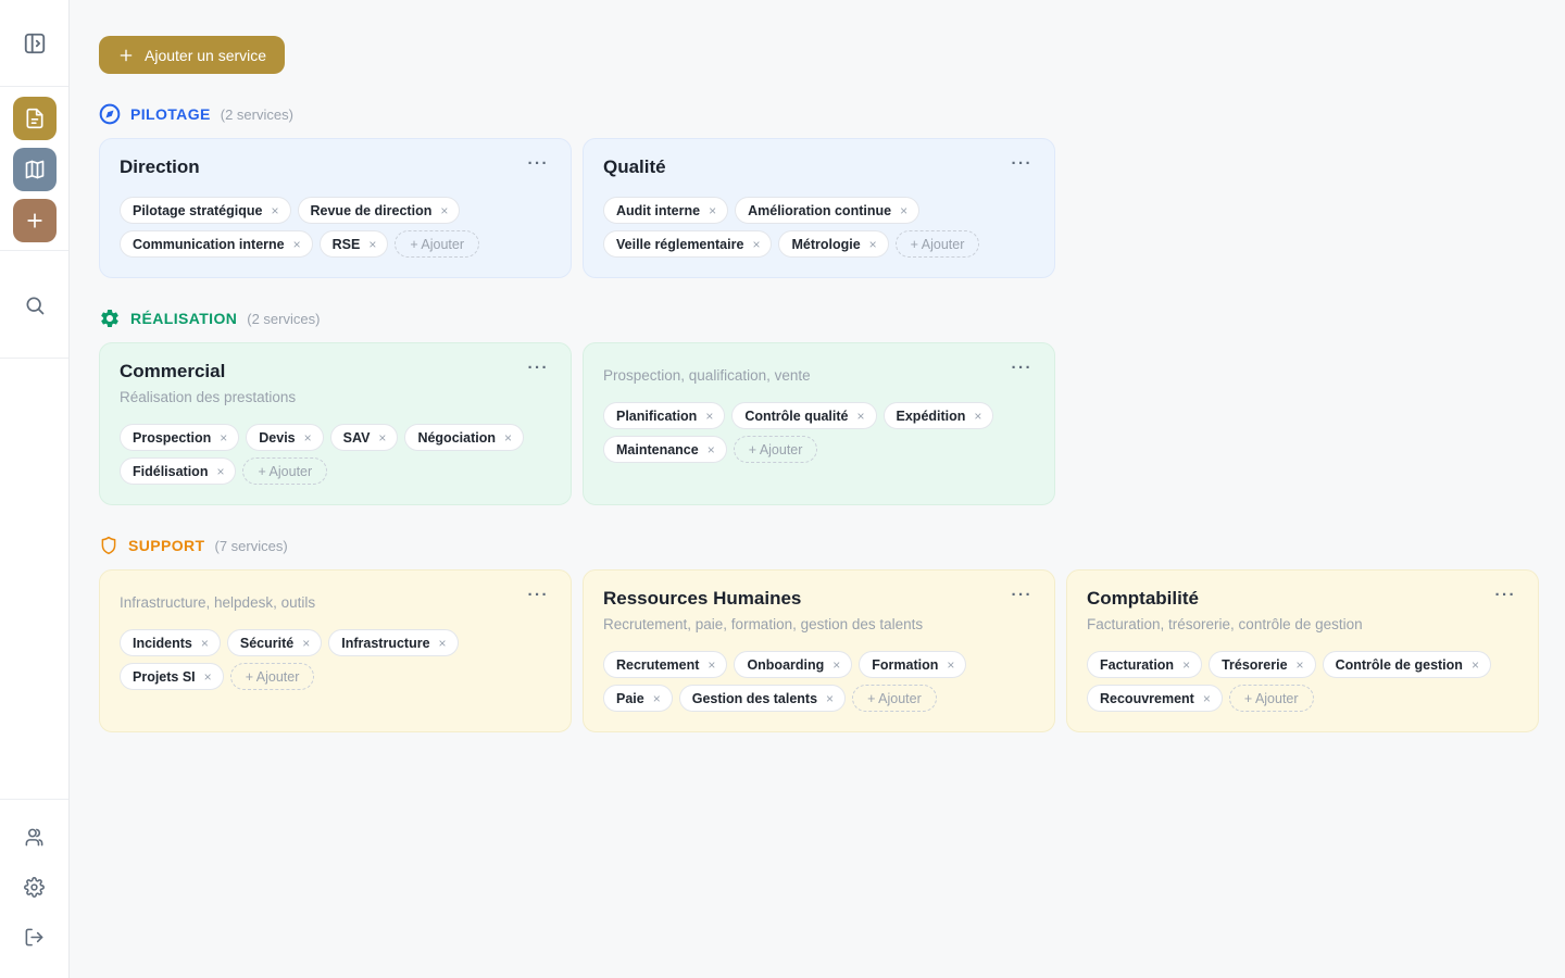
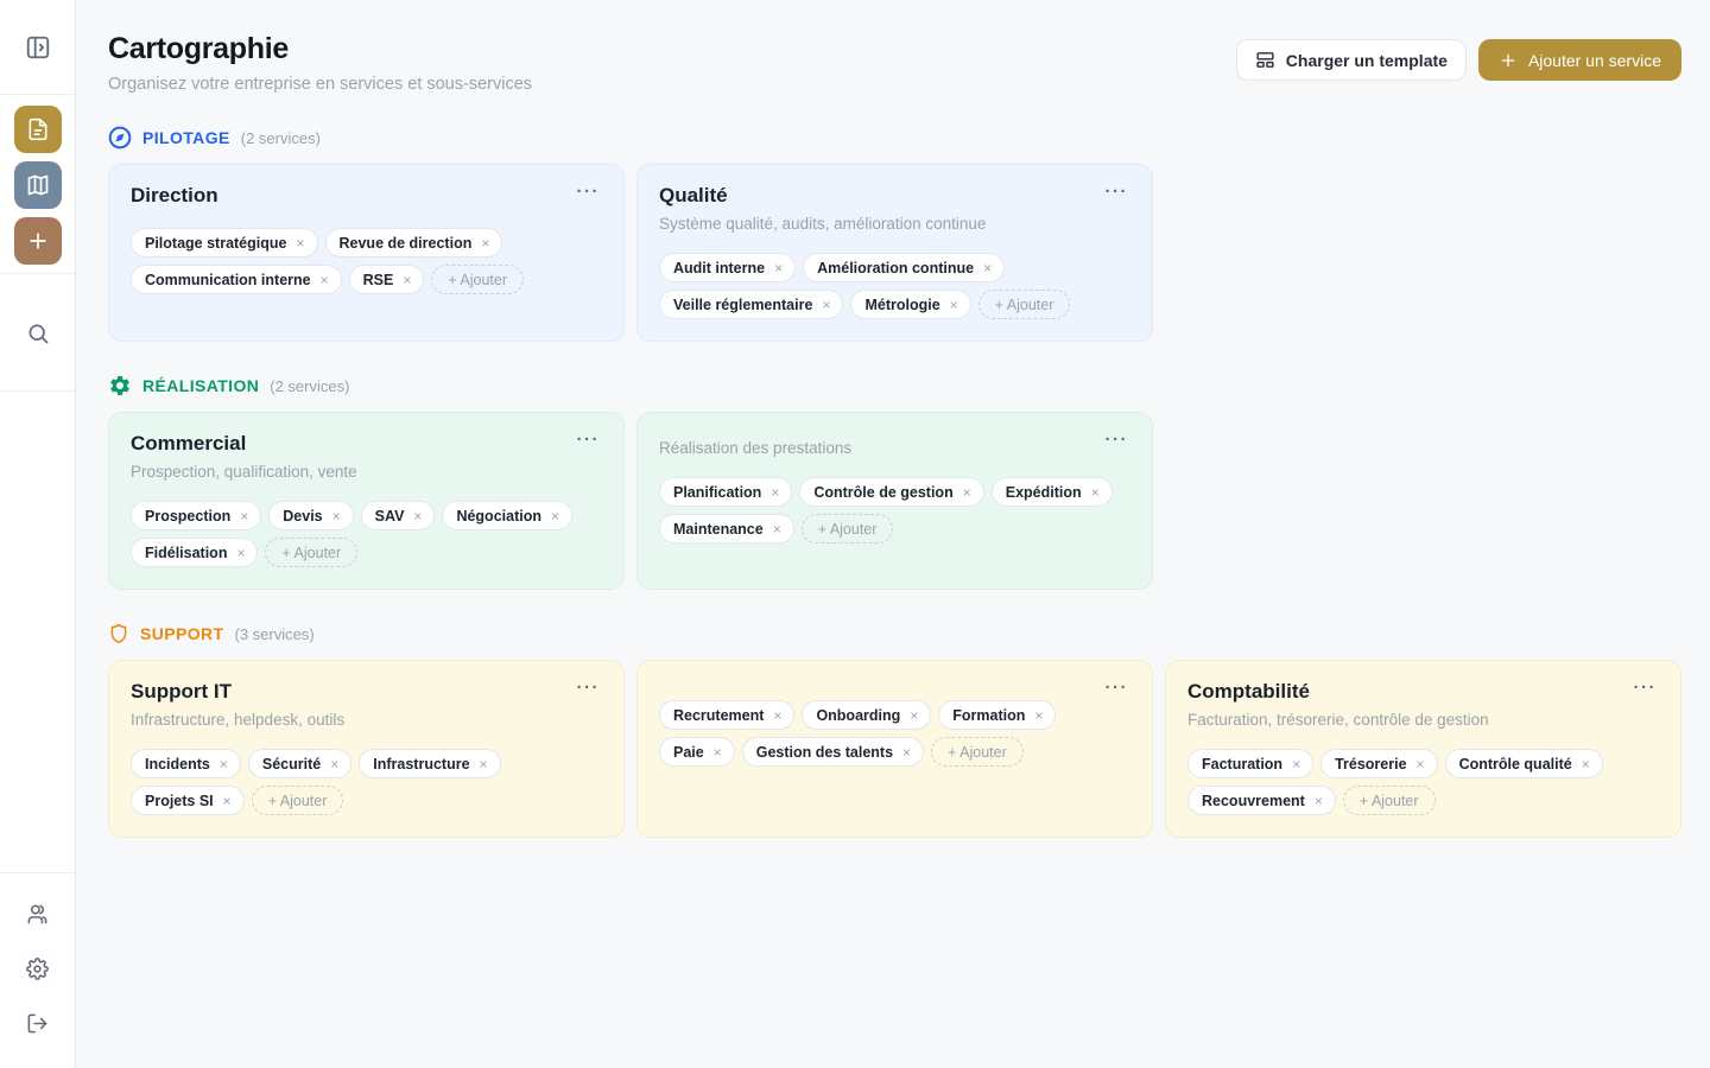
+ Cartographie
+ Organisez votre entreprise en services et sous-services
+ Charger un template
  Ajouter un service
  PILOTAGE
  (2 services)
  Direction
  ···
  Pilotage stratégique
  ×
  Revue de direction
  ×
  Communication interne
  ×
  RSE
  ×
  + Ajouter
  Qualité
+ Système qualité, audits, amélioration continue
  ···
  Audit interne
  ×
  Amélioration continue
  ×
  Veille réglementaire
  ×
  Métrologie
  ×
  + Ajouter
  RÉALISATION
  (2 services)
  Commercial
- Réalisation des prestations
+ Prospection, qualification, vente
  ···
  Prospection
  ×
  Devis
  ×
  SAV
  ×
  Négociation
  ×
  Fidélisation
  ×
  + Ajouter
- Prospection, qualification, vente
+ Réalisation des prestations
  ···
  Planification
  ×
- Contrôle qualité
+ Contrôle de gestion
  ×
  Expédition
  ×
  Maintenance
  ×
  + Ajouter
  SUPPORT
- (7 services)
+ (3 services)
+ Support IT
  Infrastructure, helpdesk, outils
  ···
  Incidents
  ×
  Sécurité
  ×
  Infrastructure
  ×
  Projets SI
  ×
  + Ajouter
- Ressources Humaines
- Recrutement, paie, formation, gestion des talents
  ···
  Recrutement
  ×
  Onboarding
  ×
  Formation
  ×
  Paie
  ×
  Gestion des talents
  ×
  + Ajouter
  Comptabilité
  Facturation, trésorerie, contrôle de gestion
  ···
  Facturation
  ×
  Trésorerie
  ×
- Contrôle de gestion
+ Contrôle qualité
  ×
  Recouvrement
  ×
  + Ajouter
